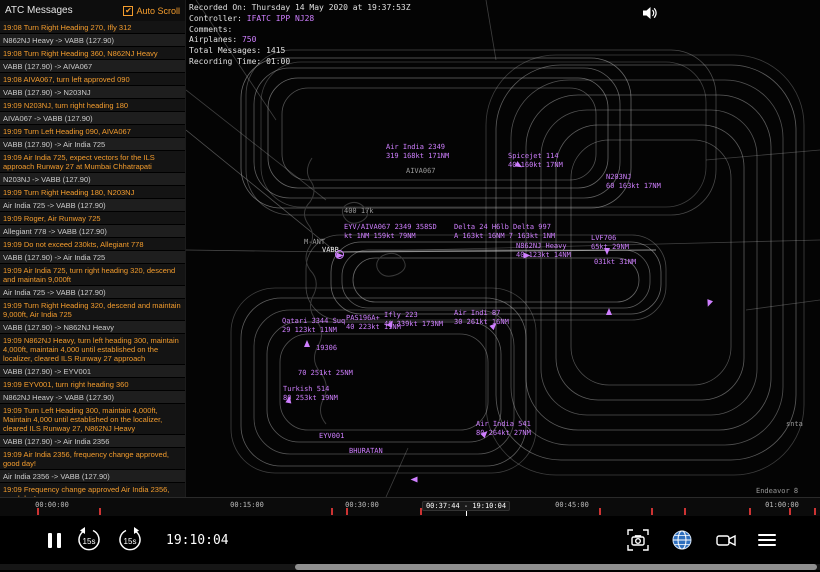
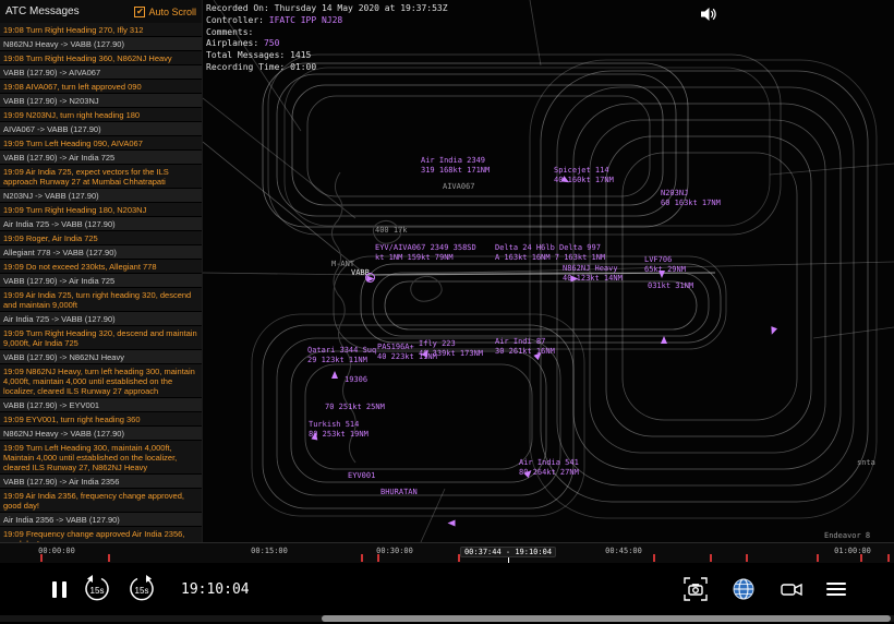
  ATC Messages
  Auto Scroll
  19:08 Turn Right Heading 270, Ifly 312
  N862NJ Heavy -> VABB (127.90)
  19:08 Turn Right Heading 360, N862NJ Heavy
  VABB (127.90) -> AIVA067
  19:08 AIVA067, turn left approved 090
  VABB (127.90) -> N203NJ
  19:09 N203NJ, turn right heading 180
  AIVA067 -> VABB (127.90)
  19:09 Turn Left Heading 090, AIVA067
  VABB (127.90) -> Air India 725
  19:09 Air India 725, expect vectors for the ILS approach Runway 27 at Mumbai Chhatrapati
  N203NJ -> VABB (127.90)
  19:09 Turn Right Heading 180, N203NJ
  Air India 725 -> VABB (127.90)
- 19:09 Roger, Air Runway 725
+ 19:09 Roger, Air India 725
  Allegiant 778 -> VABB (127.90)
  19:09 Do not exceed 230kts, Allegiant 778
  VABB (127.90) -> Air India 725
  19:09 Air India 725, turn right heading 320, descend and maintain 9,000ft
  Air India 725 -> VABB (127.90)
  19:09 Turn Right Heading 320, descend and maintain 9,000ft, Air India 725
  VABB (127.90) -> N862NJ Heavy
  19:09 N862NJ Heavy, turn left heading 300, maintain 4,000ft, maintain 4,000 until established on the localizer, cleared ILS Runway 27 approach
  VABB (127.90) -> EYV001
  19:09 EYV001, turn right heading 360
  N862NJ Heavy -> VABB (127.90)
  19:09 Turn Left Heading 300, maintain 4,000ft, Maintain 4,000 until established on the localizer, cleared ILS Runway 27, N862NJ Heavy
  VABB (127.90) -> Air India 2356
  19:09 Air India 2356, frequency change approved, good day!
  Air India 2356 -> VABB (127.90)
  19:09 Frequency change approved Air India 2356,
  Air India 2349
  319 168kt 171NM
  Spicejet 114
  40 160kt 17NM
  AIVA067
  N203NJ
  60 163kt 17NM
  400 17k
  EYV/AIVA067 2349 358SD
  kt 1NM 159kt 79NM
  Delta 24 H6lb Delta 997
  A 163kt 16NM 7 163kt 1NM
  N862NJ Heavy
  40 123kt 14NM
  M-ANT
  LVF706
  65kt 29NM
  031kt 31NM
  Qatari 3344 Suq
  29 123kt 11NM
  PAS196A+
  40 223kt 11NM
  Ifly 223
  40 339kt 173NM
  Air Indi 87
  30 261kt 16NM
  19306
  70 251kt 25NM
  Turkish 514
  80 253kt 19NM
  EYV001
  BHURATAN
  Air India 541
  80 264kt 27NM
  snta
  Endeavor 8
  VABB
  Recorded On: Thursday 14 May 2020 at 19:37:53Z
  Controller: IFATC IPP NJ28
  Comments:
  Airplanes: 750
  Total Messages: 1415
  Recording Time: 01:00
  00:00:00
  00:15:00
  00:30:00
  00:37:44 - 19:10:04
  00:45:00
  01:00:00
  15s
  15s
  19:10:04
